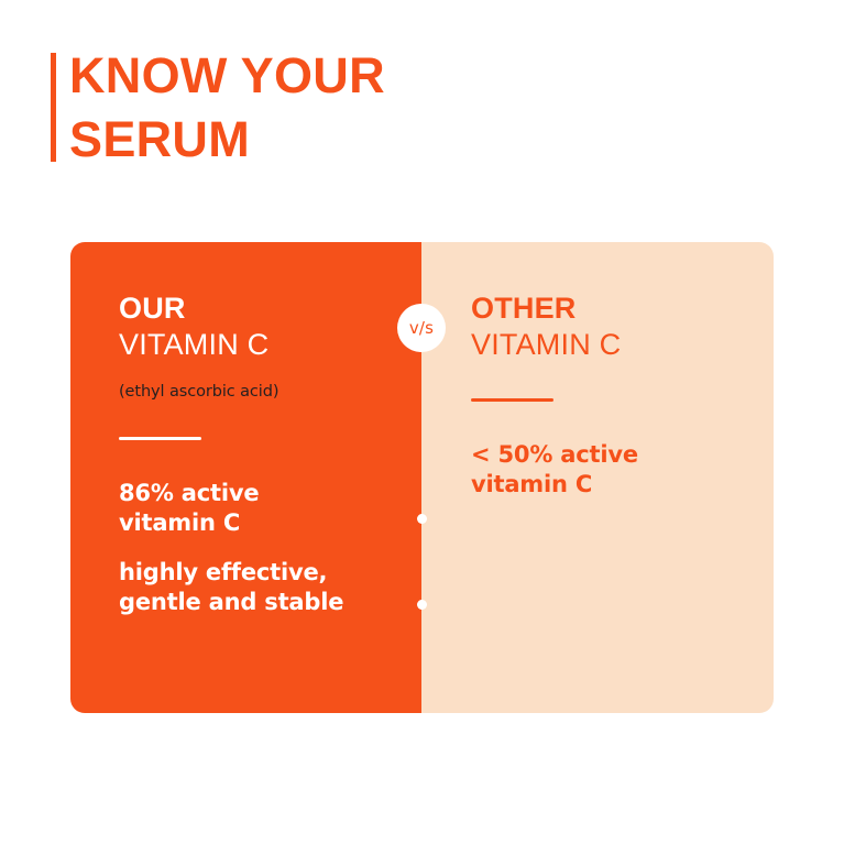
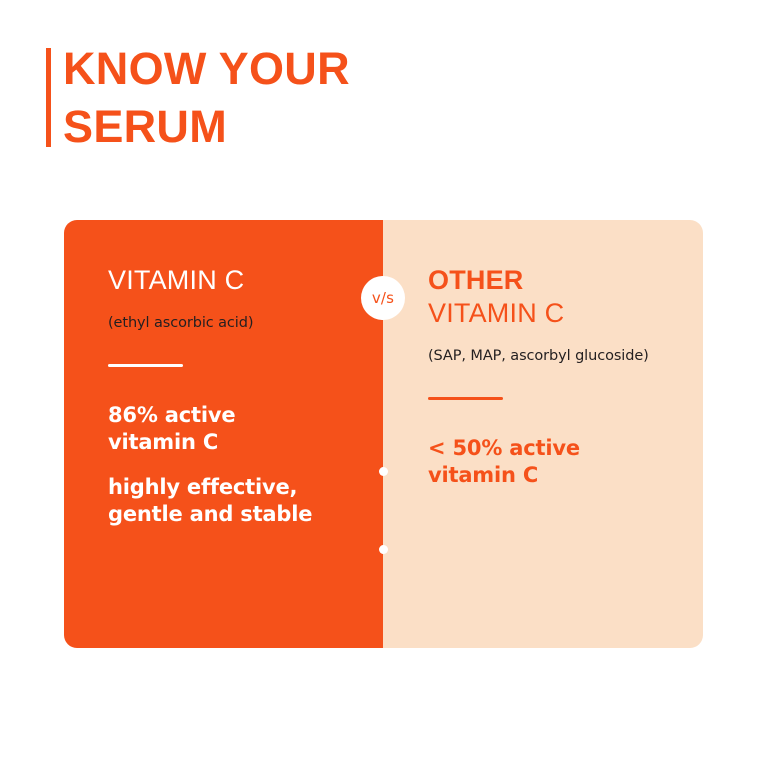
  KNOW YOUR
  SERUM
- OUR
  VITAMIN C
  (ethyl ascorbic acid)
  86% active
  vitamin C
  highly effective,
  gentle and stable
  OTHER
  VITAMIN C
+ (SAP, MAP, ascorbyl glucoside)
  < 50% active
  vitamin C
  v/s
